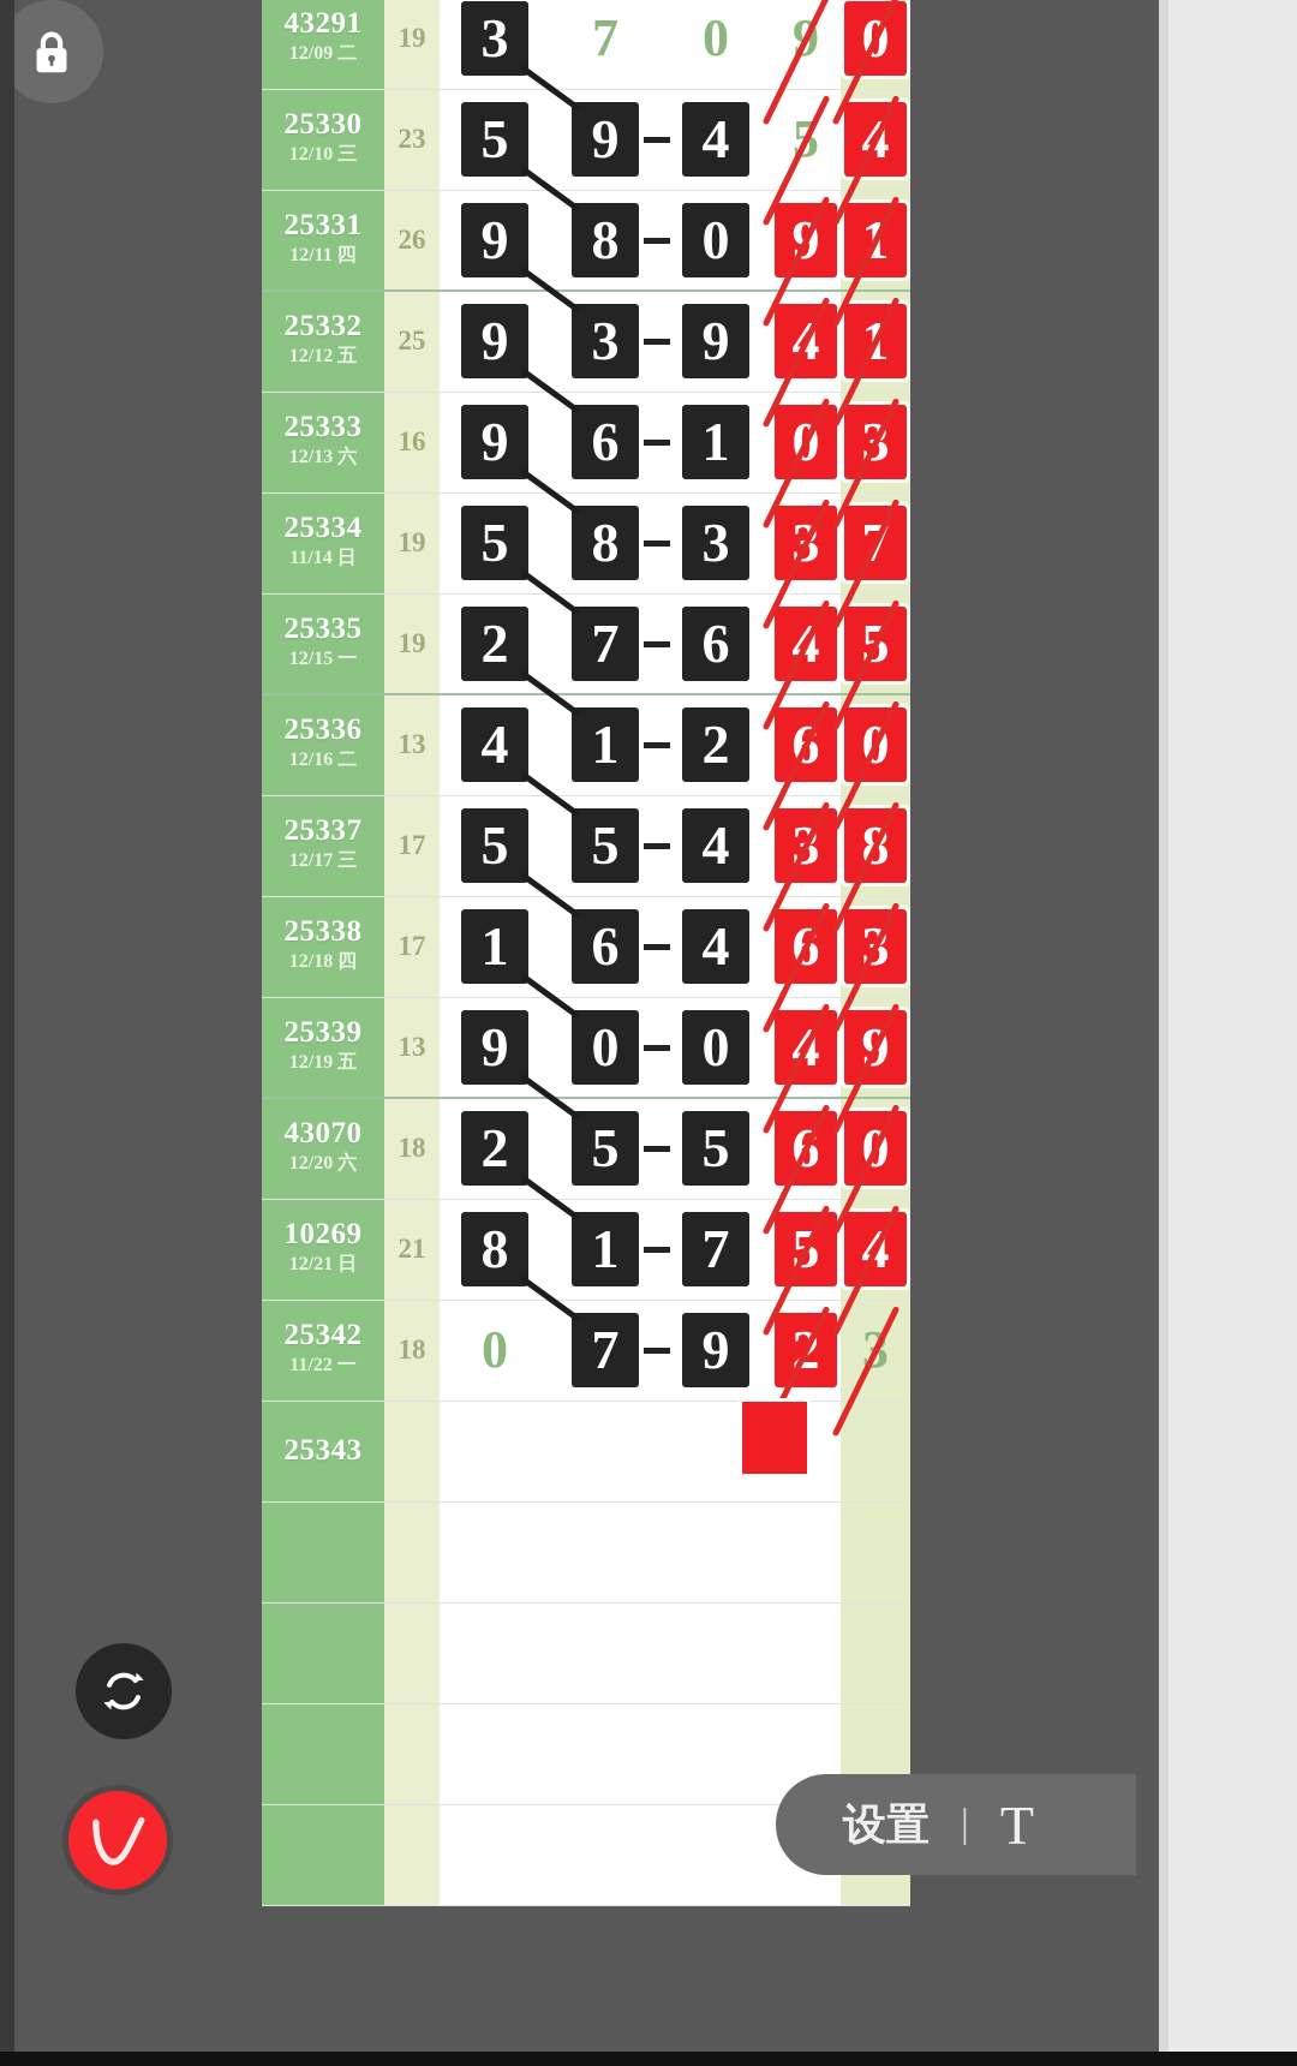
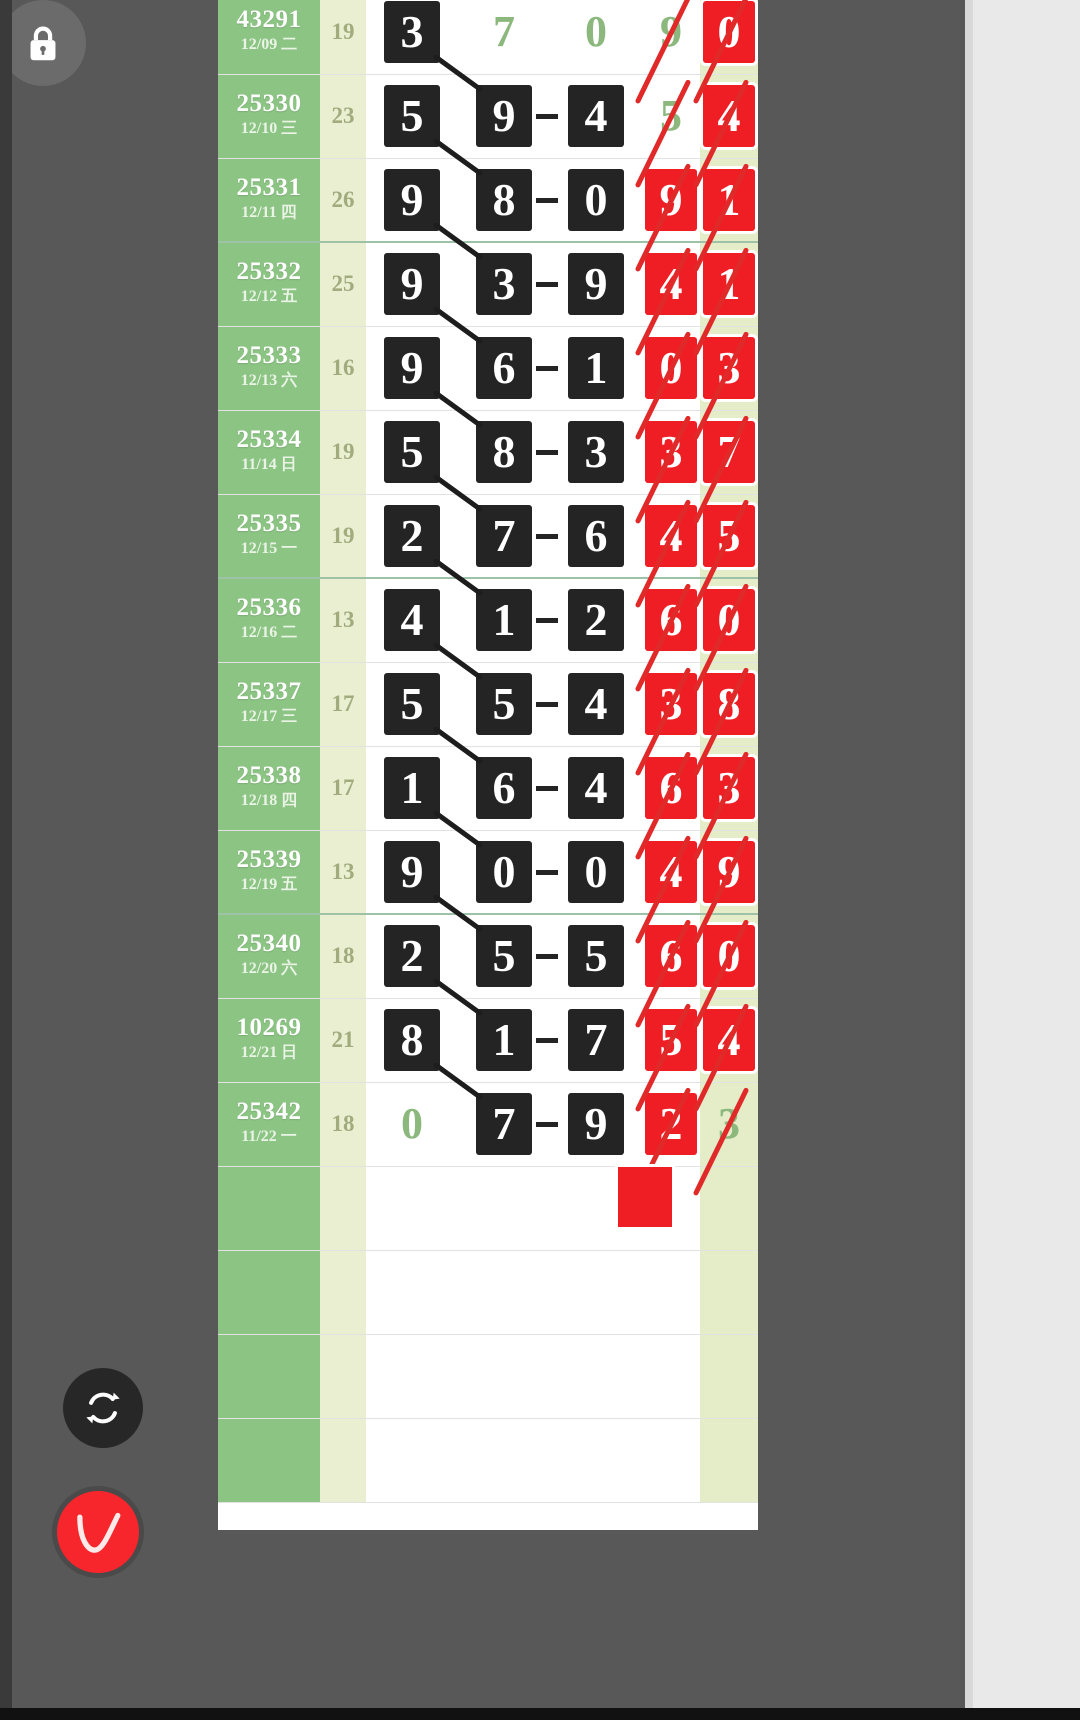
  4329112/09 二	19	3	7	0
  2533012/10 三	23	5	9	4
  2533112/11 四	26	9	8	0
  2533212/12 五	25	9	3	9
  2533312/13 六	16	9	6	1
  2533411/14 日	19	5	8	3
  2533512/15 一	19	2	7	6
  2533612/16 二	13	4	1	2
  2533712/17 三	17	5	5	4
  2533812/18 四	17	1	6	4
  2533912/19 五	13	9	0	0
- 4307012/20 六	18	2	5	5
+ 2534012/20 六	18	2	5	5
  1026912/21 日	21	8	1	7
  2534211/22 一	18	0	7	9
- 25343
- 设置
- |
- T
